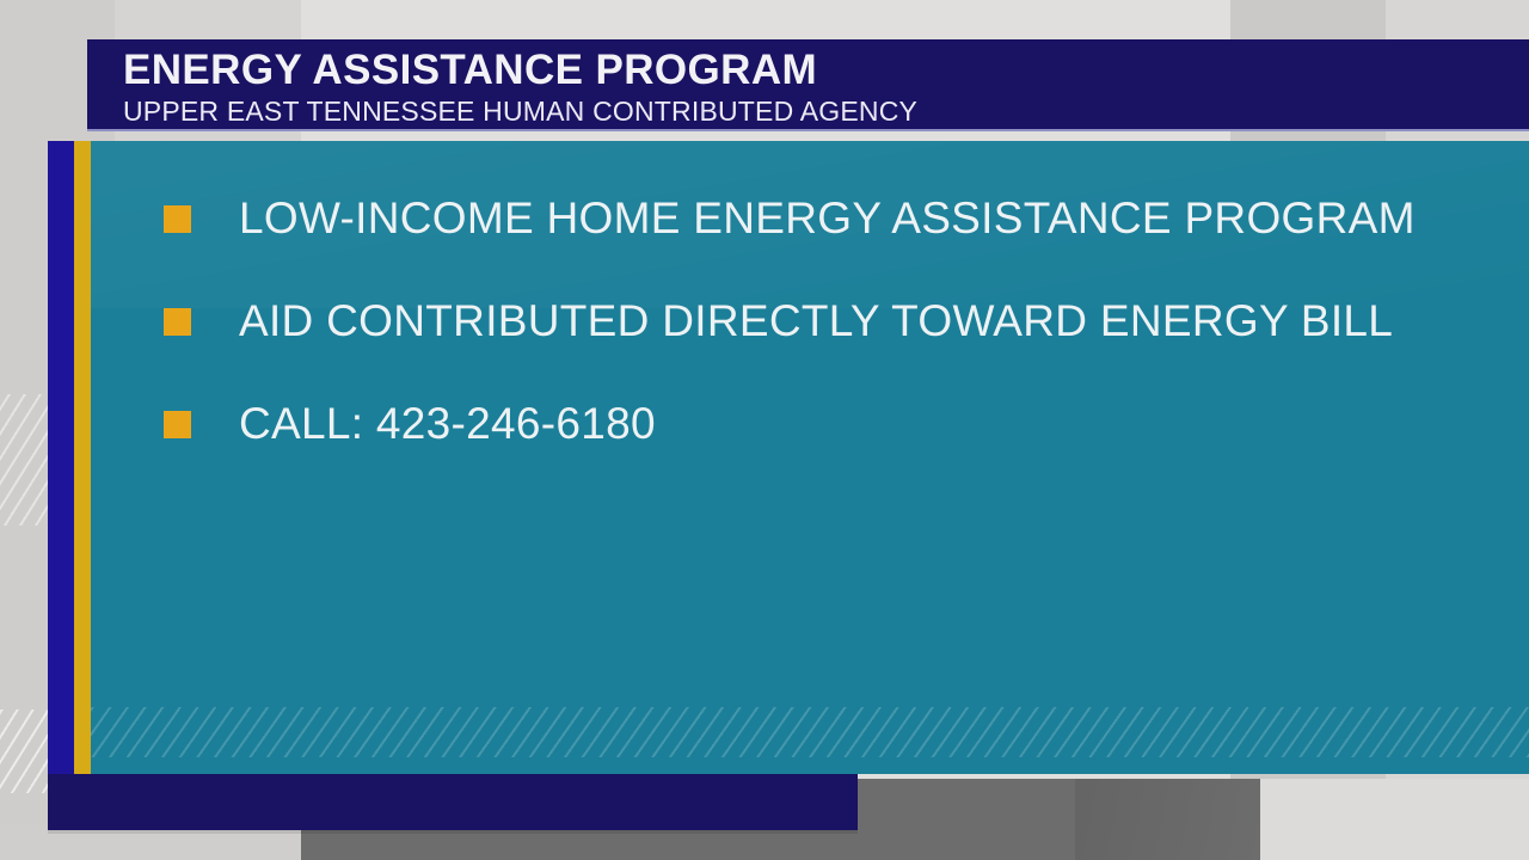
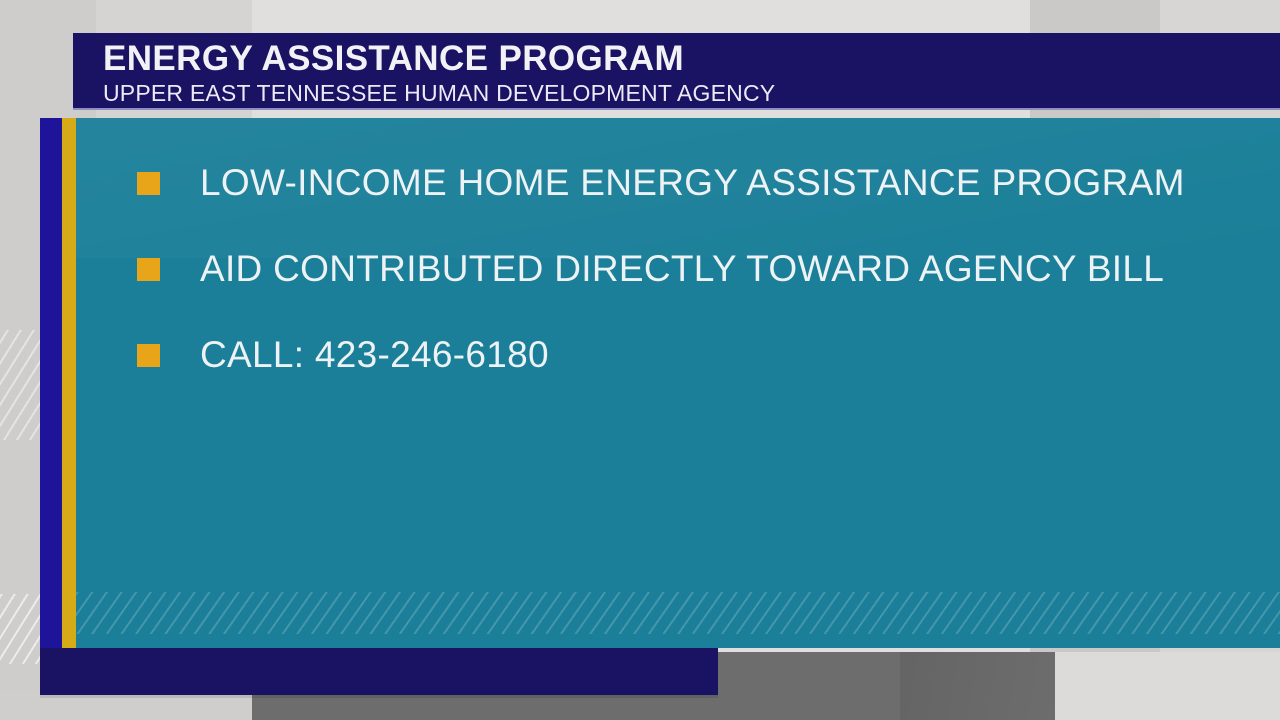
  ENERGY ASSISTANCE PROGRAM
- UPPER EAST TENNESSEE HUMAN CONTRIBUTED AGENCY
+ UPPER EAST TENNESSEE HUMAN DEVELOPMENT AGENCY
  LOW-INCOME HOME ENERGY ASSISTANCE PROGRAM
- AID CONTRIBUTED DIRECTLY TOWARD ENERGY BILL
+ AID CONTRIBUTED DIRECTLY TOWARD AGENCY BILL
  CALL: 423-246-6180
